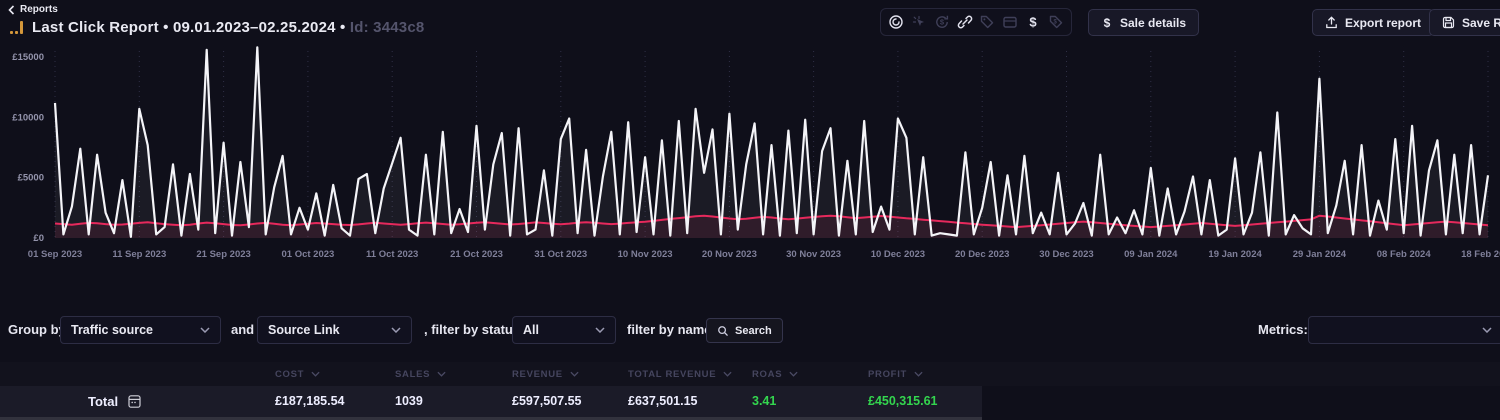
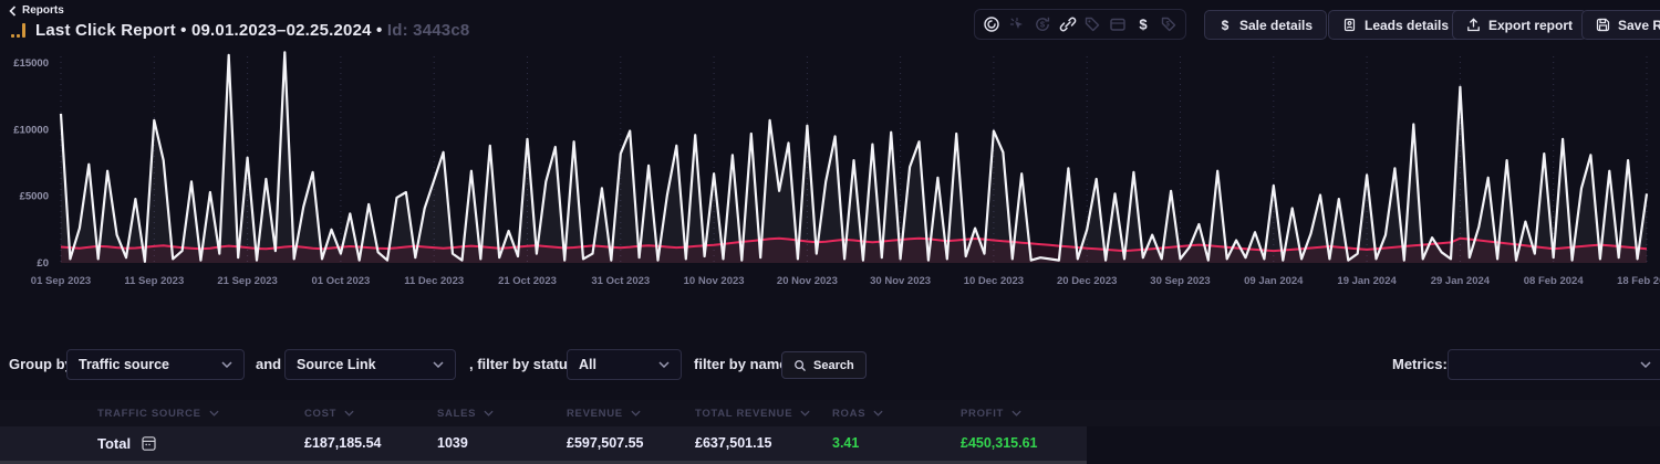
  Reports
  Last Click Report • 09.01.2023–02.25.2024 • Id: 3443c8
  $
  $
  $
  Sale details
+ Leads details
  Export report
  £0
  £5000
  £10000
  £15000
  01 Sep 2023
  11 Sep 2023
  21 Sep 2023
  01 Oct 2023
- 11 Oct 2023
+ 11 Dec 2023
  21 Oct 2023
  31 Oct 2023
  10 Nov 2023
  20 Nov 2023
  30 Nov 2023
  10 Dec 2023
  20 Dec 2023
- 30 Dec 2023
+ 30 Sep 2023
  09 Jan 2024
  19 Jan 2024
  29 Jan 2024
  08 Feb 2024
  Group b
  Traffic source
  and
  Source Link
  , filter by statu
  All
  filter by nam
  Search
  Metrics:
+ TRAFFIC SOURCE
  COST
  SALES
  REVENUE
  TOTAL REVENUE
  ROAS
  PROFIT
  Total
  £187,185.54
  1039
  £597,507.55
  £637,501.15
  3.41
  £450,315.61
